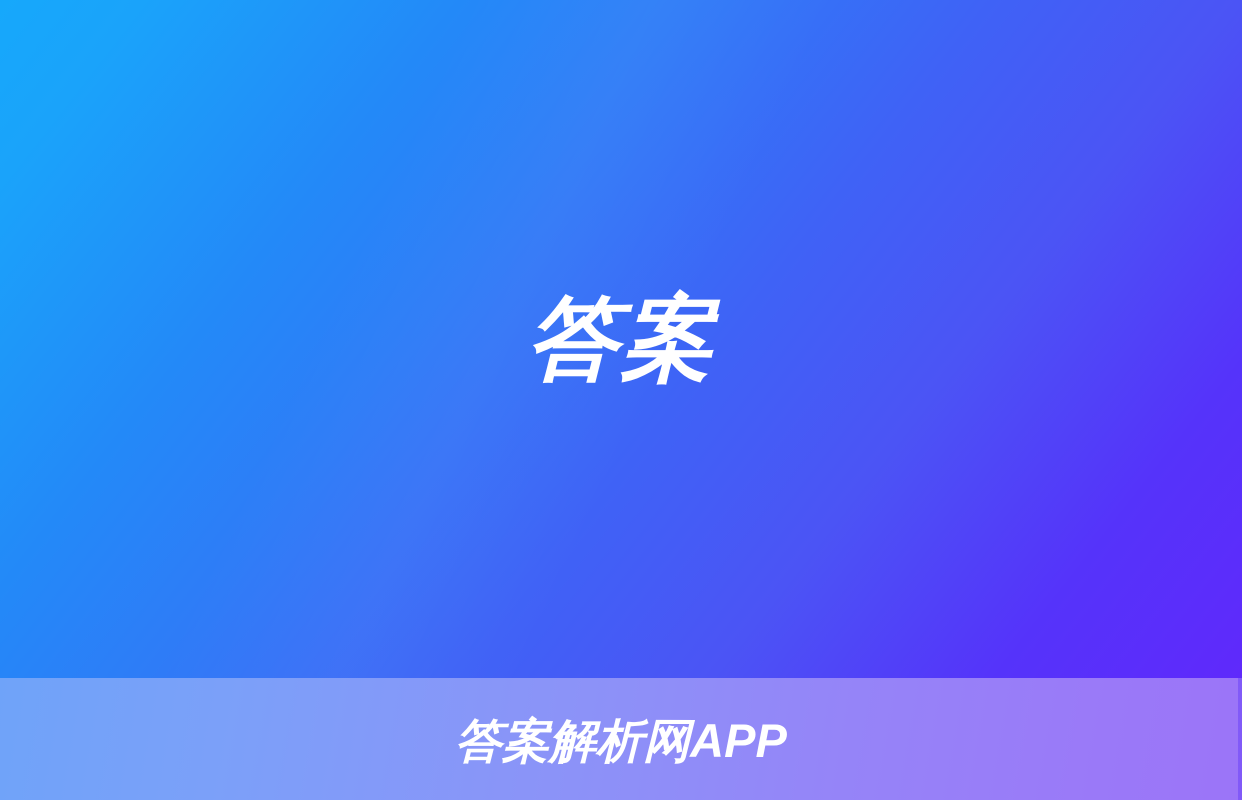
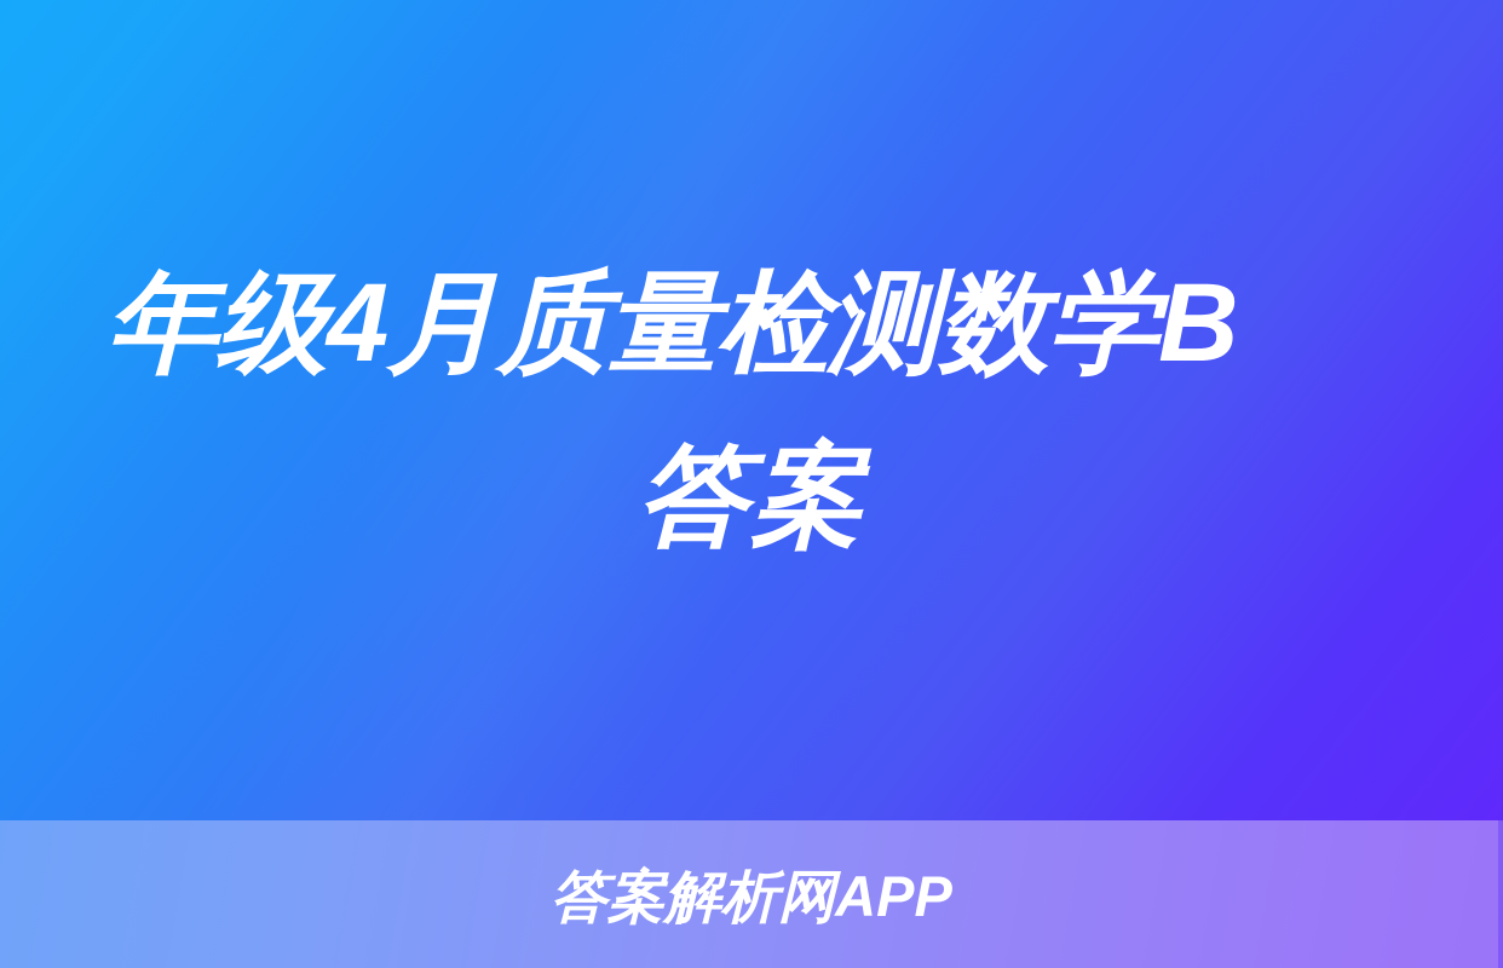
+ 年级4月质量检测数学B
  答案
  答案解析网APP
